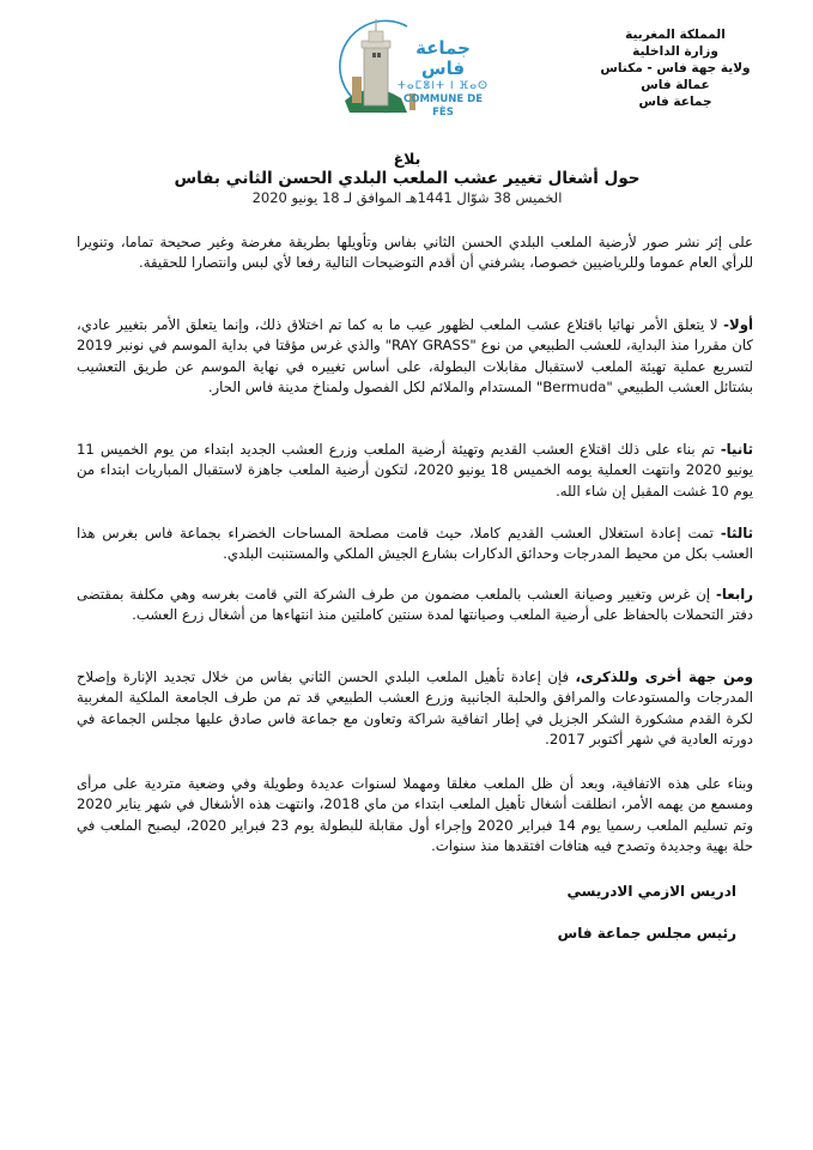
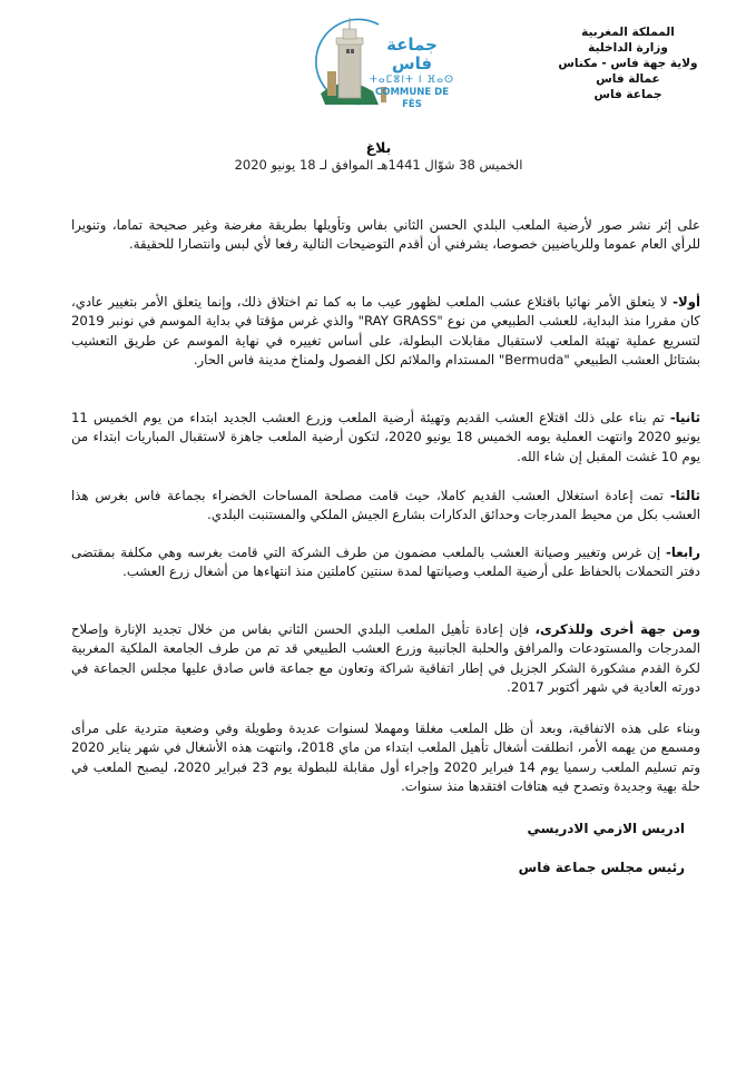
  المملكة المغربية
  وزارة الداخلية
  ولاية جهة فاس - مكناس
  عمالة فاس
  جماعة فاس
  جماعة فاس
  ⵜⴰⵎⴻⵏⵜ ⵏ ⴼⴰⵙ
  COMMUNE DE FÈS
  بلاغ
- حول أشغال تغيير عشب الملعب البلدي الحسن الثاني بفاس
  الخميس 38 شوّال 1441هـ الموافق لـ 18 يونيو 2020
  على إثر نشر صور لأرضية الملعب البلدي الحسن الثاني بفاس وتأويلها بطريقة مغرضة وغير صحيحة تماما، وتنويرا للرأي العام عموما وللرياضيين خصوصا، يشرفني أن أقدم التوضيحات التالية رفعا لأي لبس وانتصارا للحقيقة.
  أولا- لا يتعلق الأمر نهائيا باقتلاع عشب الملعب لظهور عيب ما به كما تم اختلاق ذلك، وإنما يتعلق الأمر بتغيير عادي، كان مقررا منذ البداية، للعشب الطبيعي من نوع "RAY GRASS" والذي غرس مؤقتا في بداية الموسم في نونبر 2019 لتسريع عملية تهيئة الملعب لاستقبال مقابلات البطولة، على أساس تغييره في نهاية الموسم عن طريق التعشيب بشتائل العشب الطبيعي "Bermuda" المستدام والملائم لكل الفصول ولمناخ مدينة فاس الحار.
  ثانيا- تم بناء على ذلك اقتلاع العشب القديم وتهيئة أرضية الملعب وزرع العشب الجديد ابتداء من يوم الخميس 11 يونيو 2020 وانتهت العملية يومه الخميس 18 يونيو 2020، لتكون أرضية الملعب جاهزة لاستقبال المباريات ابتداء من يوم 10 غشت المقبل إن شاء الله.
  ثالثا- تمت إعادة استغلال العشب القديم كاملا، حيث قامت مصلحة المساحات الخضراء بجماعة فاس بغرس هذا العشب بكل من محيط المدرجات وحدائق الدكارات بشارع الجيش الملكي والمستنبت البلدي.
  رابعا- إن غرس وتغيير وصيانة العشب بالملعب مضمون من طرف الشركة التي قامت بغرسه وهي مكلفة بمقتضى دفتر التحملات بالحفاظ على أرضية الملعب وصيانتها لمدة سنتين كاملتين منذ انتهاءها من أشغال زرع العشب.
  ومن جهة أخرى وللذكرى، فإن إعادة تأهيل الملعب البلدي الحسن الثاني بفاس من خلال تجديد الإنارة وإصلاح المدرجات والمستودعات والمرافق والحلبة الجانبية وزرع العشب الطبيعي قد تم من طرف الجامعة الملكية المغربية لكرة القدم مشكورة الشكر الجزيل في إطار اتفاقية شراكة وتعاون مع جماعة فاس صادق عليها مجلس الجماعة في دورته العادية في شهر أكتوبر 2017.
  وبناء على هذه الاتفاقية، وبعد أن ظل الملعب مغلقا ومهملا لسنوات عديدة وطويلة وفي وضعية متردية على مرأى ومسمع من يهمه الأمر، انطلقت أشغال تأهيل الملعب ابتداء من ماي 2018، وانتهت هذه الأشغال في شهر يناير 2020 وتم تسليم الملعب رسميا يوم 14 فبراير 2020 وإجراء أول مقابلة للبطولة يوم 23 فبراير 2020، ليصبح الملعب في حلة بهية وجديدة وتصدح فيه هتافات افتقدها منذ سنوات.
  ادريس الازمي الادريسي
  رئيس مجلس جماعة فاس
